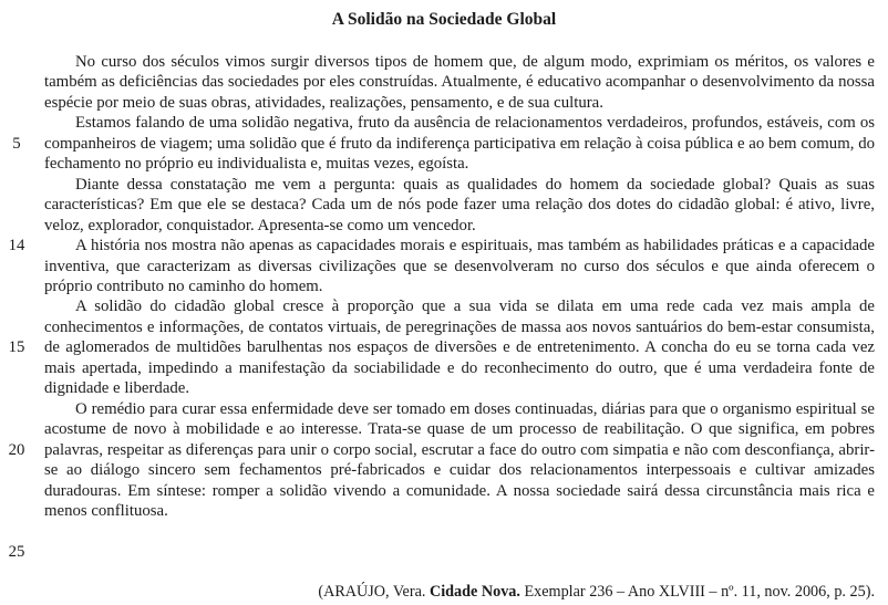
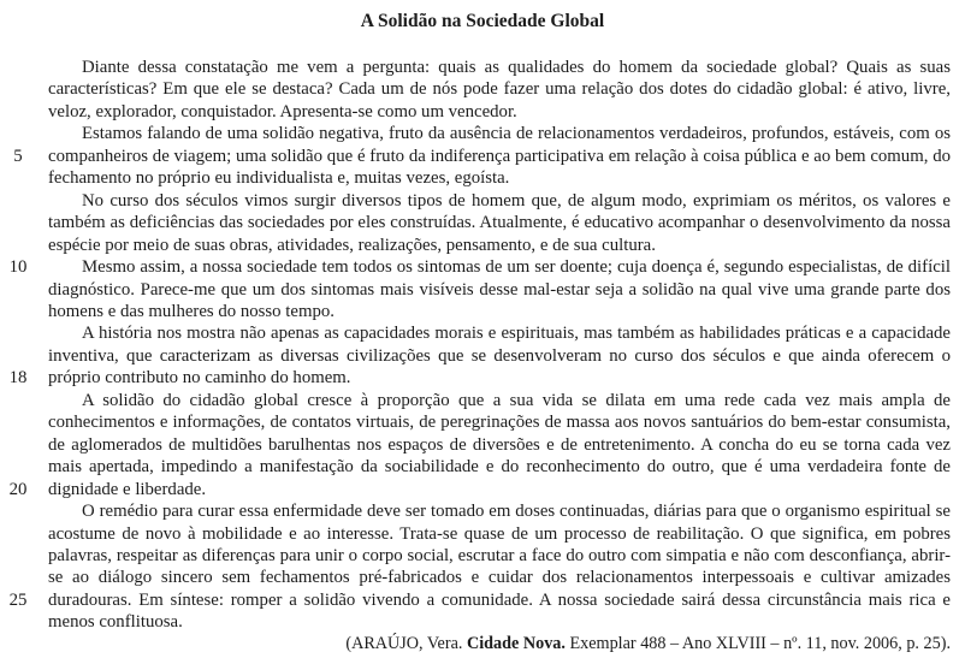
  A Solidão na Sociedade Global
  5
- 14
+ 10
- 15
+ 18
  20
  25
- No curso dos séculos vimos surgir diversos tipos de homem que, de algum modo, exprimiam os méritos, os valores e também as deficiências das sociedades por eles construídas. Atualmente, é educativo acompanhar o desenvolvimento da nossa espécie por meio de suas obras, atividades, realizações, pensamento, e de sua cultura.
+ Diante dessa constatação me vem a pergunta: quais as qualidades do homem da sociedade global? Quais as suas características? Em que ele se destaca? Cada um de nós pode fazer uma relação dos dotes do cidadão global: é ativo, livre, veloz, explorador, conquistador. Apresenta-se como um vencedor.
  Estamos falando de uma solidão negativa, fruto da ausência de relacionamentos verdadeiros, profundos, estáveis, com os companheiros de viagem; uma solidão que é fruto da indiferença participativa em relação à coisa pública e ao bem comum, do fechamento no próprio eu individualista e, muitas vezes, egoísta.
- Diante dessa constatação me vem a pergunta: quais as qualidades do homem da sociedade global? Quais as suas características? Em que ele se destaca? Cada um de nós pode fazer uma relação dos dotes do cidadão global: é ativo, livre, veloz, explorador, conquistador. Apresenta-se como um vencedor.
+ No curso dos séculos vimos surgir diversos tipos de homem que, de algum modo, exprimiam os méritos, os valores e também as deficiências das sociedades por eles construídas. Atualmente, é educativo acompanhar o desenvolvimento da nossa espécie por meio de suas obras, atividades, realizações, pensamento, e de sua cultura.
+ Mesmo assim, a nossa sociedade tem todos os sintomas de um ser doente; cuja doença é, segundo especialistas, de difícil diagnóstico. Parece-me que um dos sintomas mais visíveis desse mal-estar seja a solidão na qual vive uma grande parte dos homens e das mulheres do nosso tempo.
  A história nos mostra não apenas as capacidades morais e espirituais, mas também as habilidades práticas e a capacidade inventiva, que caracterizam as diversas civilizações que se desenvolveram no curso dos séculos e que ainda oferecem o próprio contributo no caminho do homem.
  A solidão do cidadão global cresce à proporção que a sua vida se dilata em uma rede cada vez mais ampla de conhecimentos e informações, de contatos virtuais, de peregrinações de massa aos novos santuários do bem-estar consumista, de aglomerados de multidões barulhentas nos espaços de diversões e de entretenimento. A concha do eu se torna cada vez mais apertada, impedindo a manifestação da sociabilidade e do reconhecimento do outro, que é uma verdadeira fonte de dignidade e liberdade.
  O remédio para curar essa enfermidade deve ser tomado em doses continuadas, diárias para que o organismo espiritual se acostume de novo à mobilidade e ao interesse. Trata-se quase de um processo de reabilitação. O que significa, em pobres palavras, respeitar as diferenças para unir o corpo social, escrutar a face do outro com simpatia e não com desconfiança, abrir-se ao diálogo sincero sem fechamentos pré-fabricados e cuidar dos relacionamentos interpessoais e cultivar amizades duradouras. Em síntese: romper a solidão vivendo a comunidade. A nossa sociedade sairá dessa circunstância mais rica e menos conflituosa.
- (ARAÚJO, Vera. Cidade Nova. Exemplar 236 – Ano XLVIII – nº. 11, nov. 2006, p. 25).
+ (ARAÚJO, Vera. Cidade Nova. Exemplar 488 – Ano XLVIII – nº. 11, nov. 2006, p. 25).
